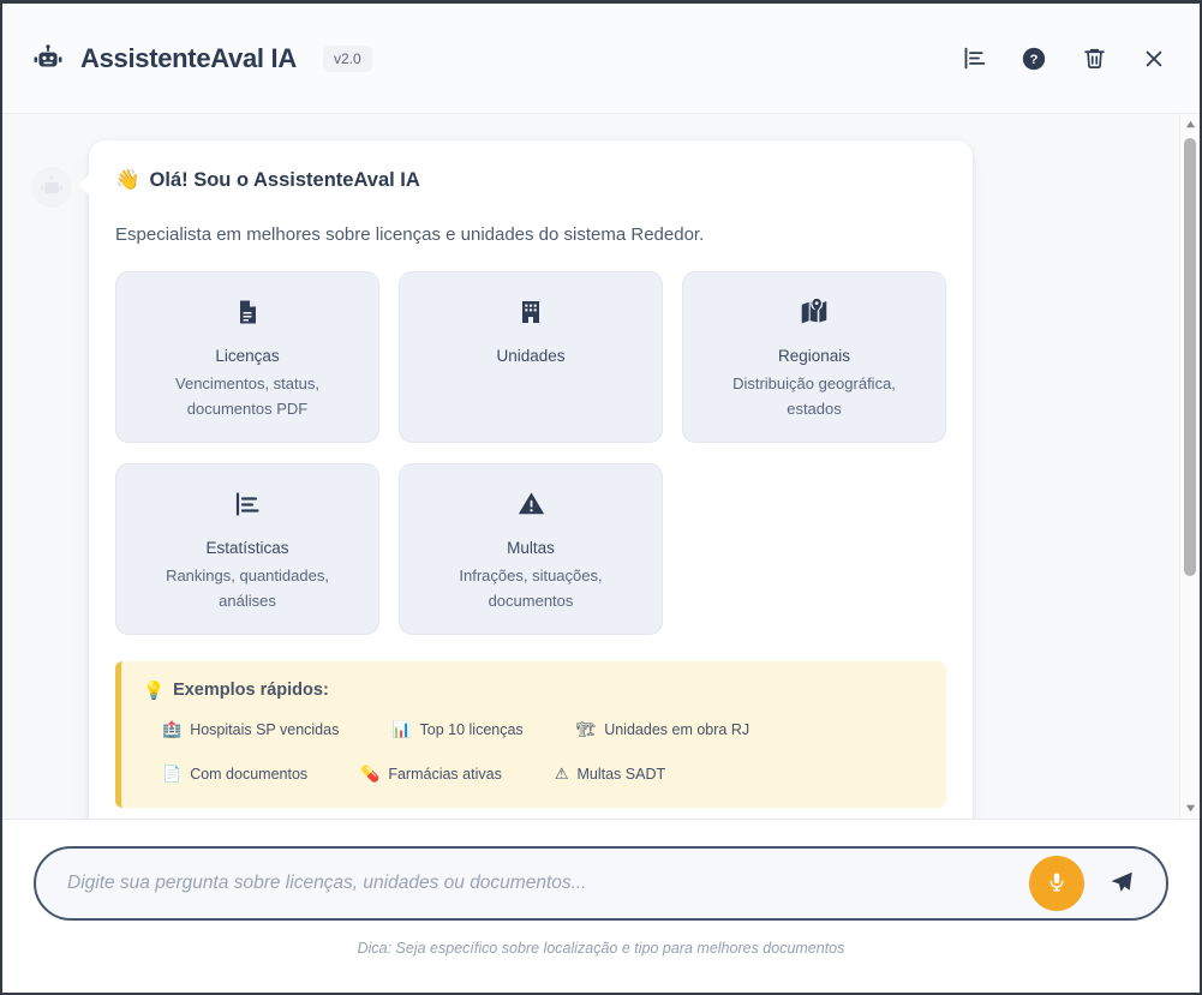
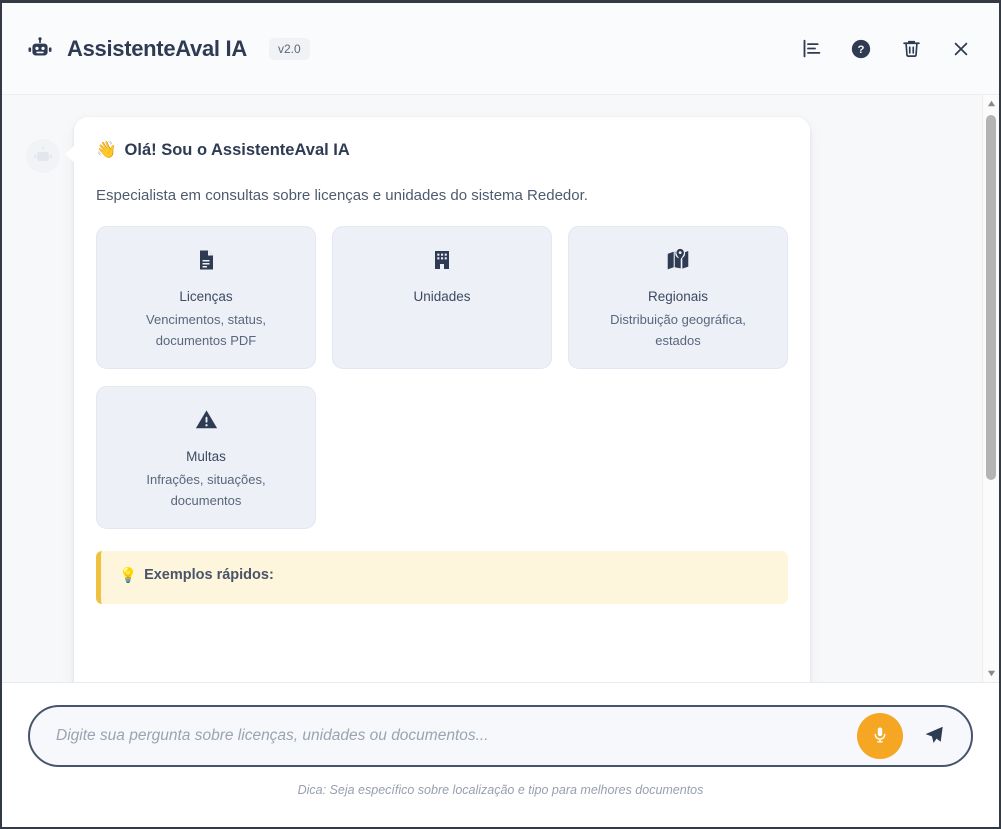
  AssistenteAval IA
  v2.0
  ?
  👋
  Olá! Sou o AssistenteAval IA
- Especialista em melhores sobre licenças e unidades do sistema Rededor.
+ Especialista em consultas sobre licenças e unidades do sistema Rededor.
  Licenças
  Vencimentos, status, documentos PDF
  Unidades
  Regionais
  Distribuição geográfica, estados
- Estatísticas
- Rankings, quantidades, análises
  Multas
  Infrações, situações, documentos
  💡
  Exemplos rápidos:
- 🏥
- Hospitais SP vencidas
- 📊
- Top 10 licenças
- 🏗
- Unidades em obra RJ
- 📄
- Com documentos
- 💊
- Farmácias ativas
- ⚠
- Multas SADT
  Digite sua pergunta sobre licenças, unidades ou documentos...
  Dica: Seja específico sobre localização e tipo para melhores documentos
